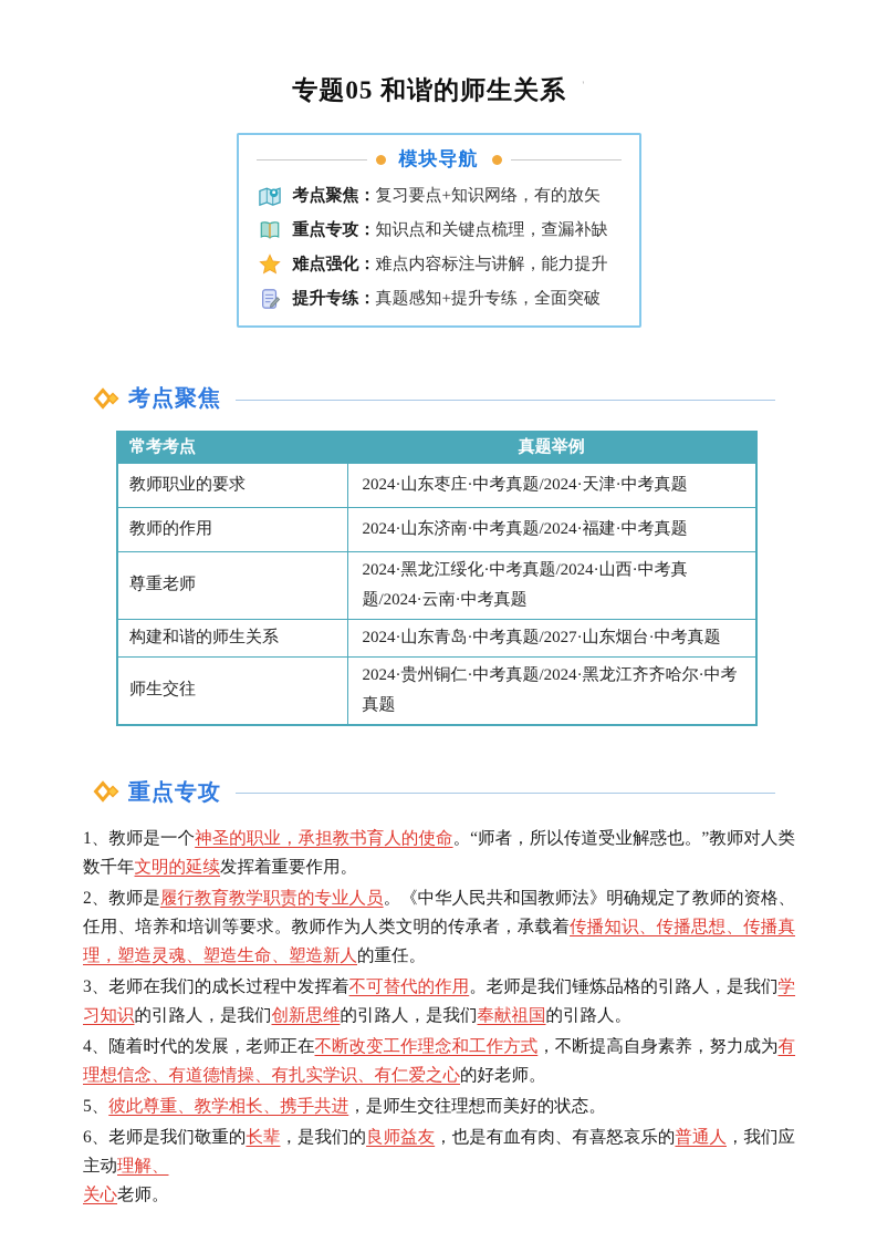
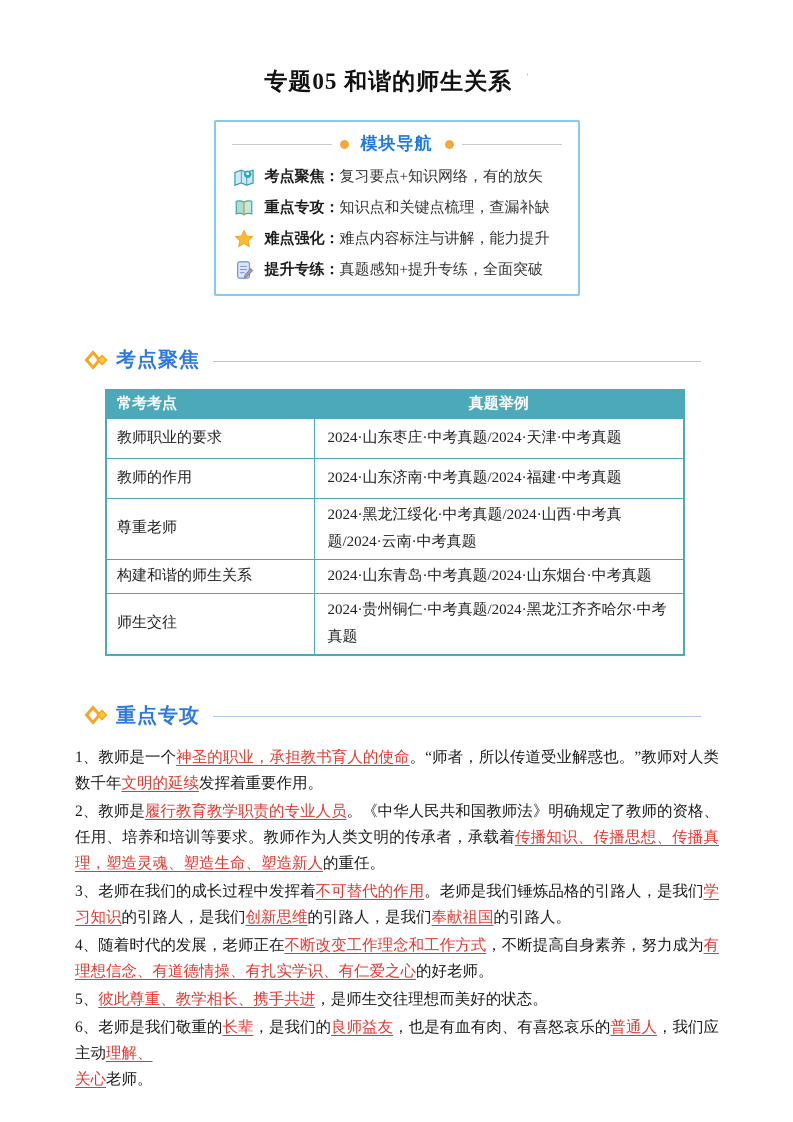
  专题05 和谐的师生关系 '
  模块导航
  考点聚焦：
  复习要点+知识网络，有的放矢
  重点专攻：
  知识点和关键点梳理，查漏补缺
  难点强化：
  难点内容标注与讲解，能力提升
  提升专练：
  真题感知+提升专练，全面突破
  考点聚焦
  常考考点	真题举例
  教师职业的要求	2024·山东枣庄·中考真题/2024·天津·中考真题
  教师的作用	2024·山东济南·中考真题/2024·福建·中考真题
  尊重老师	2024·黑龙江绥化·中考真题/2024·山西·中考真题/2024·云南·中考真题
- 构建和谐的师生关系	2024·山东青岛·中考真题/2027·山东烟台·中考真题
+ 构建和谐的师生关系	2024·山东青岛·中考真题/2024·山东烟台·中考真题
  师生交往	2024·贵州铜仁·中考真题/2024·黑龙江齐齐哈尔·中考真题
  重点专攻
  1、教师是一个神圣的职业，承担教书育人的使命。“师者，所以传道受业解惑也。”教师对人类数千年文明的延续发挥着重要作用。
  2、教师是履行教育教学职责的专业人员。《中华人民共和国教师法》明确规定了教师的资格、任用、培养和培训等要求。教师作为人类文明的传承者，承载着传播知识、传播思想、传播真理，塑造灵魂、塑造生命、塑造新人的重任。
  3、老师在我们的成长过程中发挥着不可替代的作用。老师是我们锤炼品格的引路人，是我们学习知识的引路人，是我们创新思维的引路人，是我们奉献祖国的引路人。
  4、随着时代的发展，老师正在不断改变工作理念和工作方式，不断提高自身素养，努力成为有理想信念、有道德情操、有扎实学识、有仁爱之心的好老师。
  5、彼此尊重、教学相长、携手共进，是师生交往理想而美好的状态。
  6、老师是我们敬重的长辈，是我们的良师益友，也是有血有肉、有喜怒哀乐的普通人，我们应主动理解、
  关心老师。
